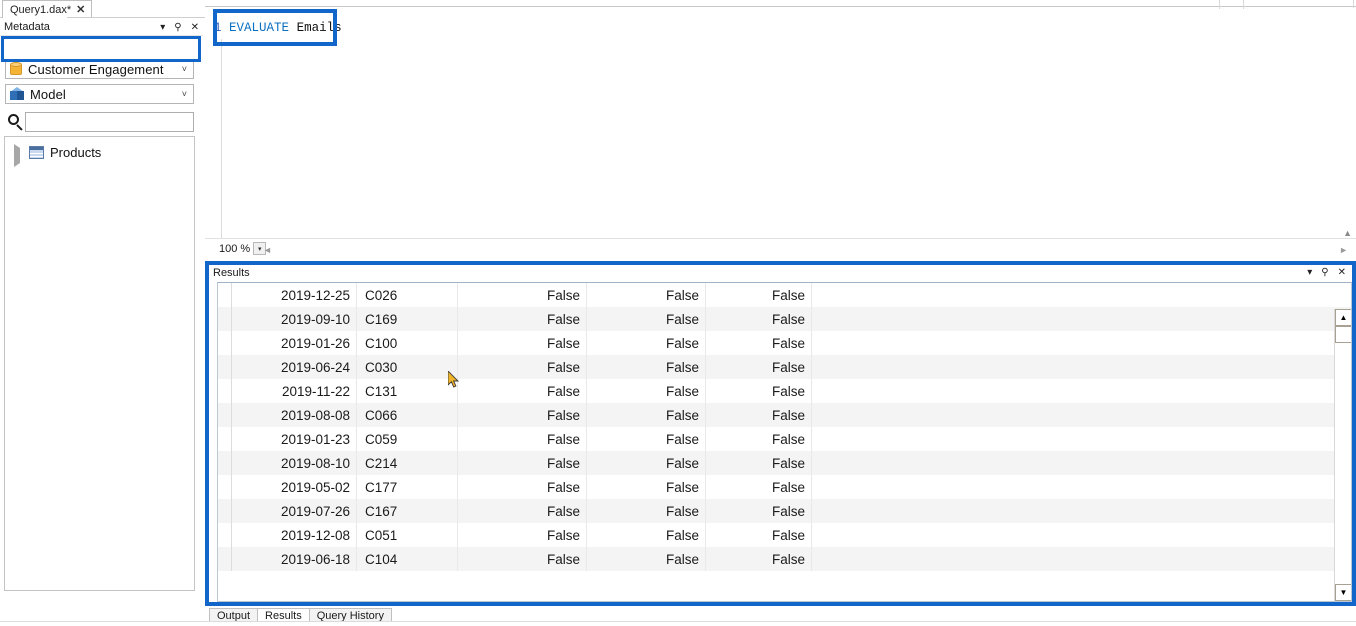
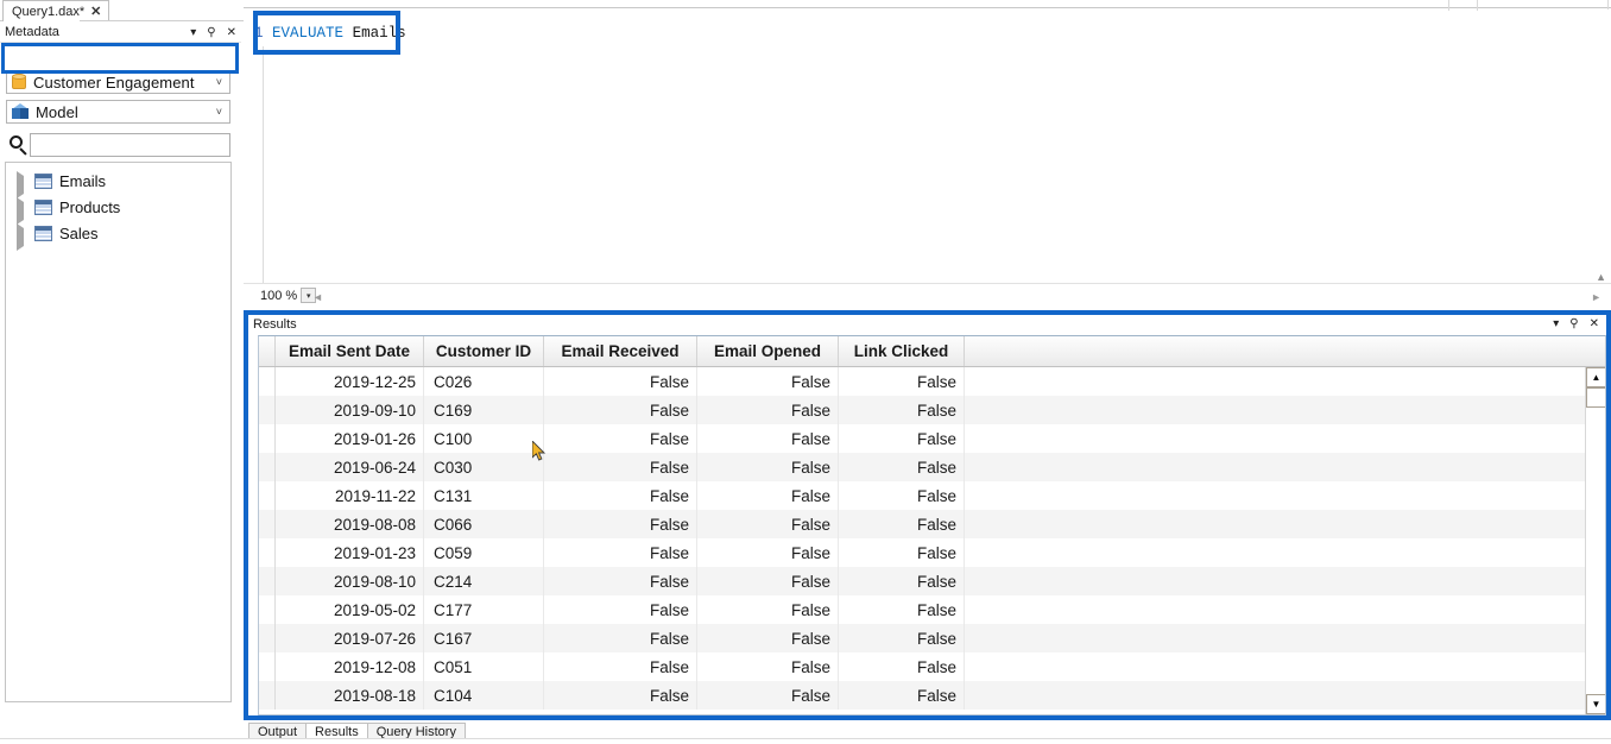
  Query1.dax*
  ✕
  Metadata
  ▾
  ⚲
  ✕
  Customer Engagement
  ˅
  Model
  ˅
+ Emails
  Products
+ Sales
  1 EVALUATE Emails
  ▲
  100 %
  ◄
  ►
  Results
  ▾
  ⚲
  ✕
+ Email Sent Date
+ Customer ID
+ Email Received
+ Email Opened
+ Link Clicked
  2019-12-25
  C026
  False
  False
  False
  2019-09-10
  C169
  False
  False
  False
  2019-01-26
  C100
  False
  False
  False
  2019-06-24
  C030
  False
  False
  False
  2019-11-22
  C131
  False
  False
  False
  2019-08-08
  C066
  False
  False
  False
  2019-01-23
  C059
  False
  False
  False
  2019-08-10
  C214
  False
  False
  False
  2019-05-02
  C177
  False
  False
  False
  2019-07-26
  C167
  False
  False
  False
  2019-12-08
  C051
  False
  False
  False
- 2019-06-18
+ 2019-08-18
  C104
  False
  False
  False
  ▲
  ▼
  Output
  Results
  Query History
